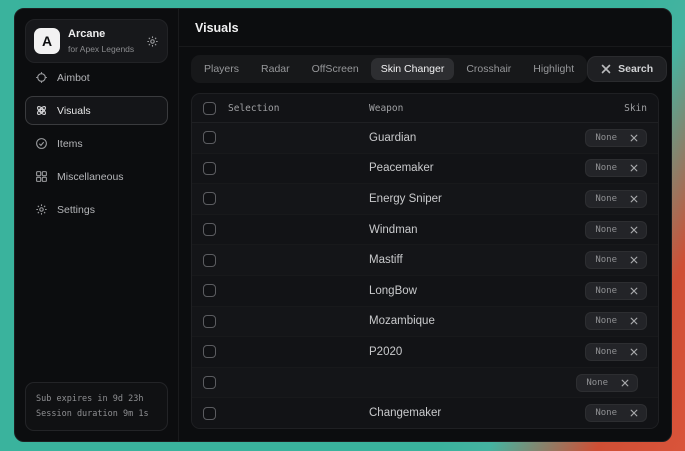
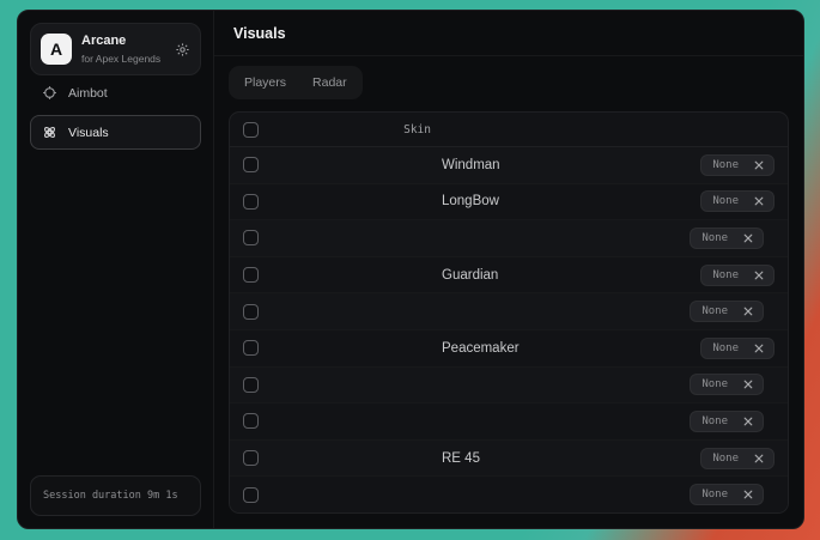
  A
  Arcane
  for Apex Legends
  Aimbot
  Visuals
- Items
- Miscellaneous
- Settings
- Sub expires in 9d 23h
  Session duration 9m 1s
  Visuals
  Players
  Radar
- OffScreen
- Skin Changer
- Crosshair
- Highlight
- Search
- Selection
- Weapon
  Skin
- Guardian
+ Windman
  None
- Peacemaker
+ LongBow
  None
- Energy Sniper
  None
- Windman
+ Guardian
  None
- Mastiff
  None
- LongBow
+ Peacemaker
  None
- Mozambique
  None
- P2020
  None
+ RE 45
  None
- Changemaker
  None
